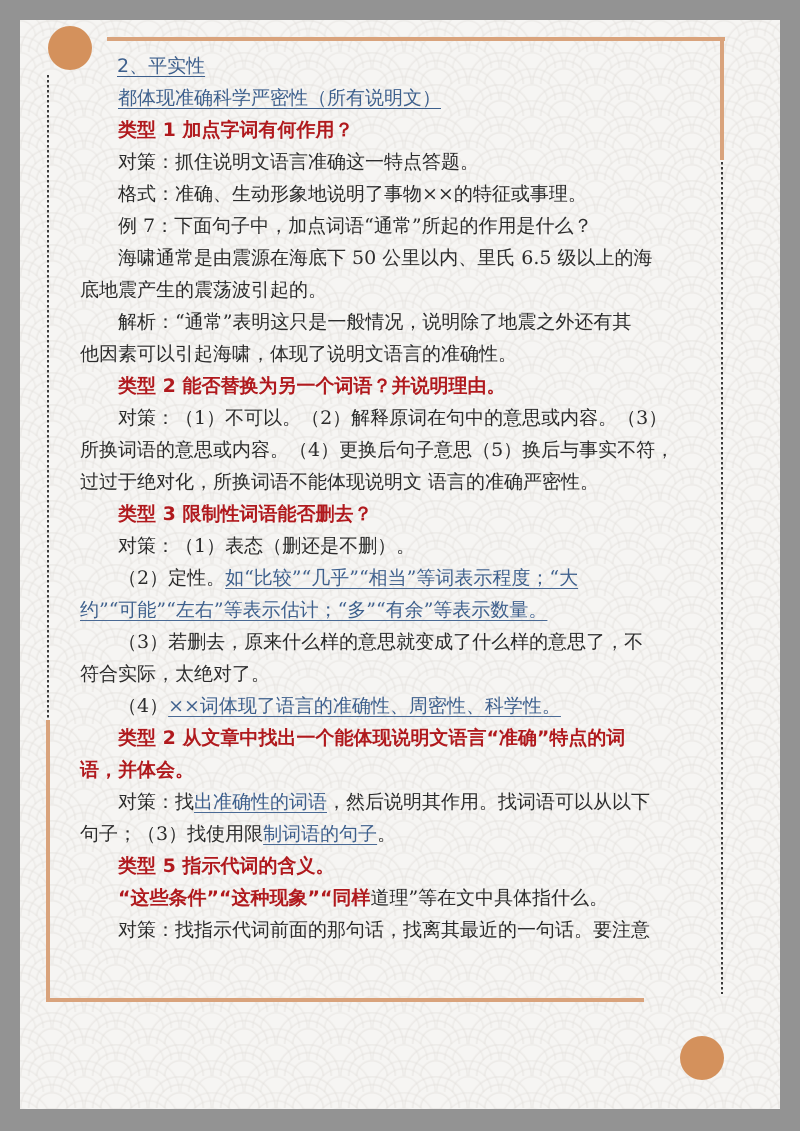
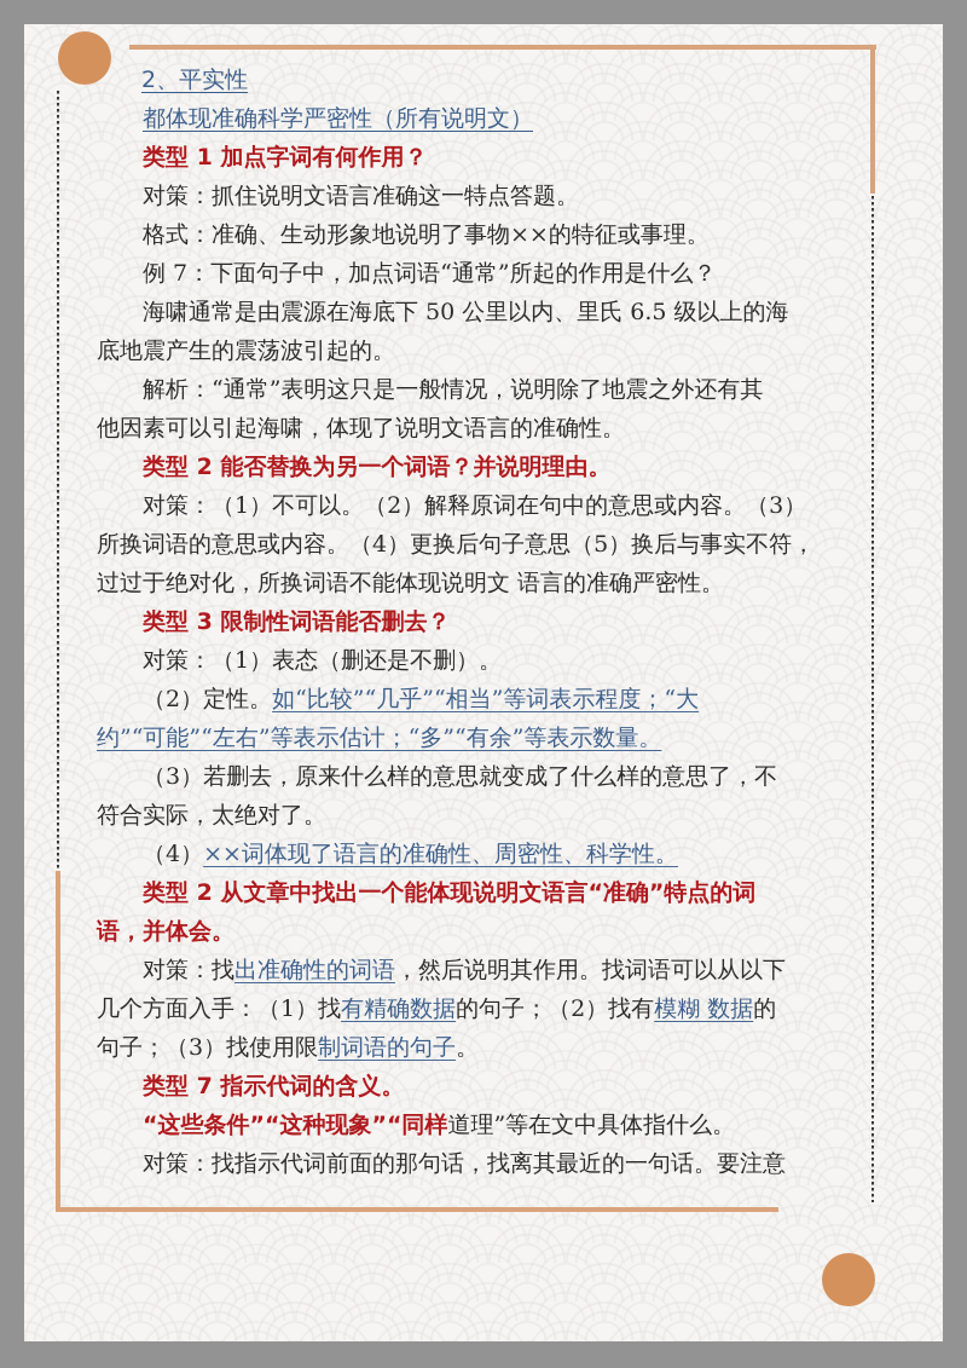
  2、平实性
  都体现准确科学严密性（所有说明文）
  类型 1 加点字词有何作用？
  对策：抓住说明文语言准确这一特点答题。
  格式：准确、生动形象地说明了事物××的特征或事理。
  例 7：下面句子中，加点词语“通常”所起的作用是什么？
  海啸通常是由震源在海底下 50 公里以内、里氏 6.5 级以上的海
  底地震产生的震荡波引起的。
  解析：“通常”表明这只是一般情况，说明除了地震之外还有其
  他因素可以引起海啸，体现了说明文语言的准确性。
  类型 2 能否替换为另一个词语？并说明理由。
  对策：（1）不可以。（2）解释原词在句中的意思或内容。（3）
  所换词语的意思或内容。（4）更换后句子意思（5）换后与事实不符，
  过过于绝对化，所换词语不能体现说明文 语言的准确严密性。
  类型 3 限制性词语能否删去？
  对策：（1）表态（删还是不删）。
  （2）定性。如“比较”“几乎”“相当”等词表示程度；“大
  约”“可能”“左右”等表示估计；“多”“有余”等表示数量。
  （3）若删去，原来什么样的意思就变成了什么样的意思了，不
  符合实际，太绝对了。
  （4）××词体现了语言的准确性、周密性、科学性。
  类型 2 从文章中找出一个能体现说明文语言“准确”特点的词
  语，并体会。
  对策：找出准确性的词语，然后说明其作用。找词语可以从以下
+ 几个方面入手：（1）找有精确数据的句子；（2）找有模糊 数据的
  句子；（3）找使用限制词语的句子。
- 类型 5 指示代词的含义。
+ 类型 7 指示代词的含义。
  “这些条件”“这种现象”“同样道理”等在文中具体指什么。
  对策：找指示代词前面的那句话，找离其最近的一句话。要注意
